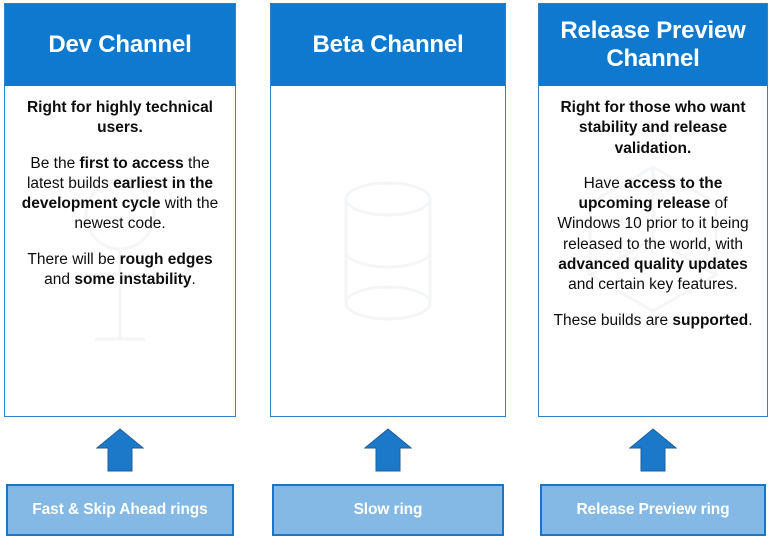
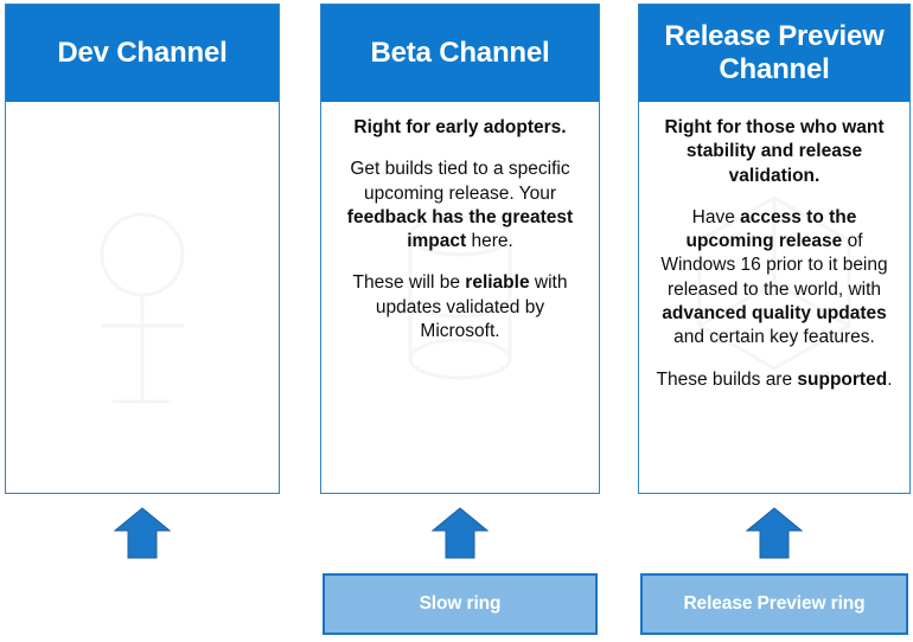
  Dev Channel
- Right for highly technical users.
- Be the first to access the latest builds earliest in the development cycle with the newest code.
- There will be rough edges and some instability.
- Fast & Skip Ahead rings
  Beta Channel
+ Right for early adopters.
+ Get builds tied to a specific upcoming release. Your feedback has the greatest impact here.
+ These will be reliable with updates validated by Microsoft.
  Slow ring
  Release Preview Channel
  Right for those who want stability and release validation.
- Have access to the upcoming release of Windows 10 prior to it being released to the world, with advanced quality updates and certain key features.
+ Have access to the upcoming release of Windows 16 prior to it being released to the world, with advanced quality updates and certain key features.
  These builds are supported.
  Release Preview ring
